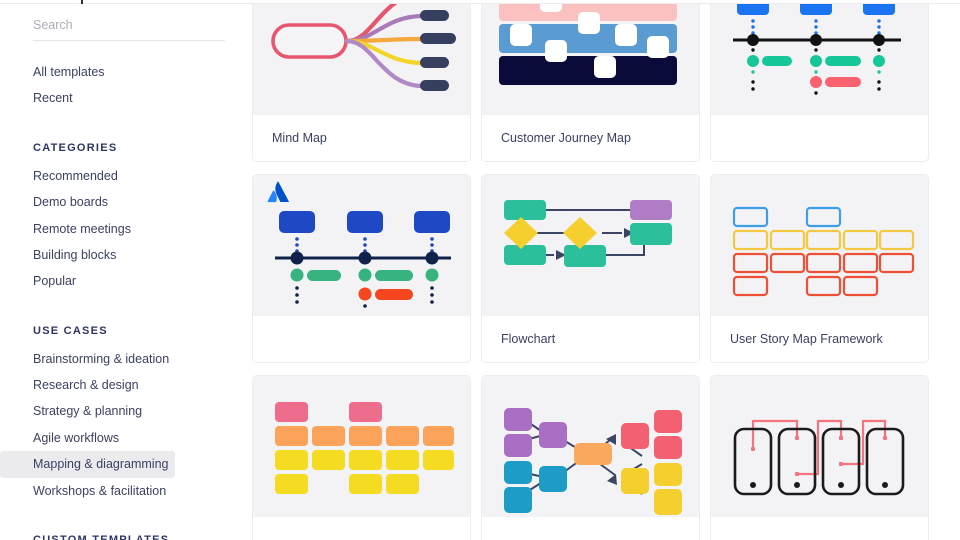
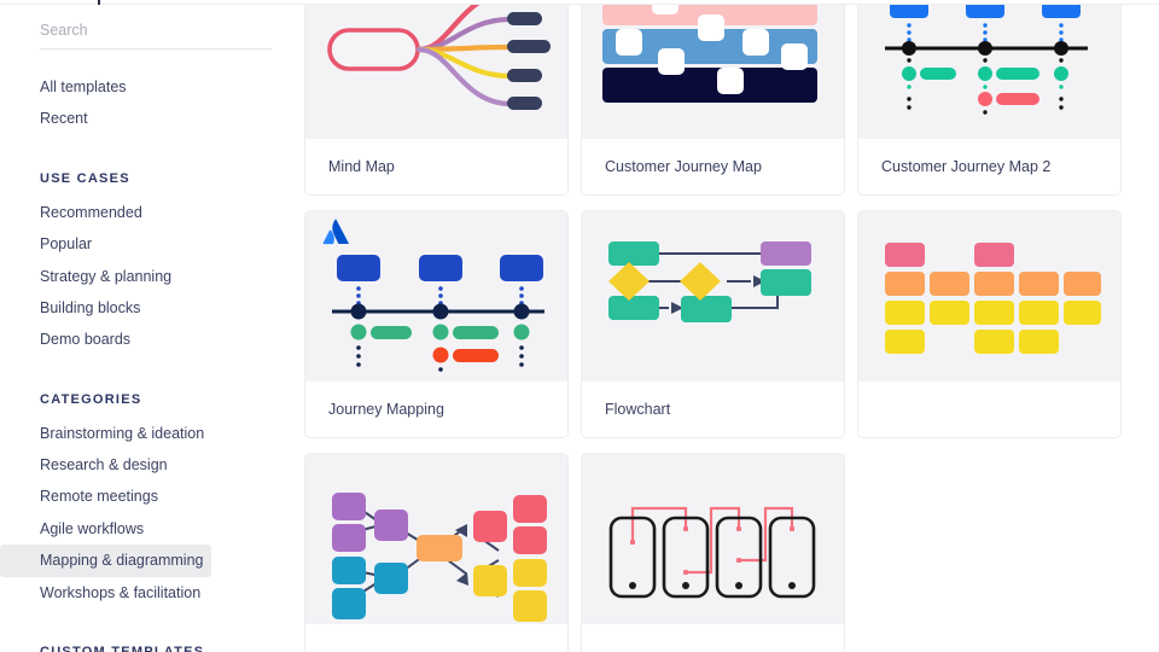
  Search
  All templates
  Recent
- CATEGORIES
+ USE CASES
  Recommended
- Demo boards
+ Popular
- Remote meetings
+ Strategy & planning
  Building blocks
- Popular
+ Demo boards
- USE CASES
+ CATEGORIES
  Brainstorming & ideation
  Research & design
- Strategy & planning
+ Remote meetings
  Agile workflows
  Mapping & diagramming
  Workshops & facilitation
  Mind Map
  Customer Journey Map
+ Customer Journey Map 2
+ Journey Mapping
  Flowchart
- User Story Map Framework
